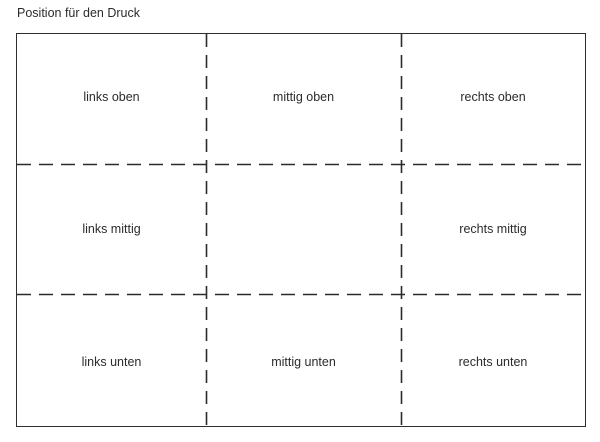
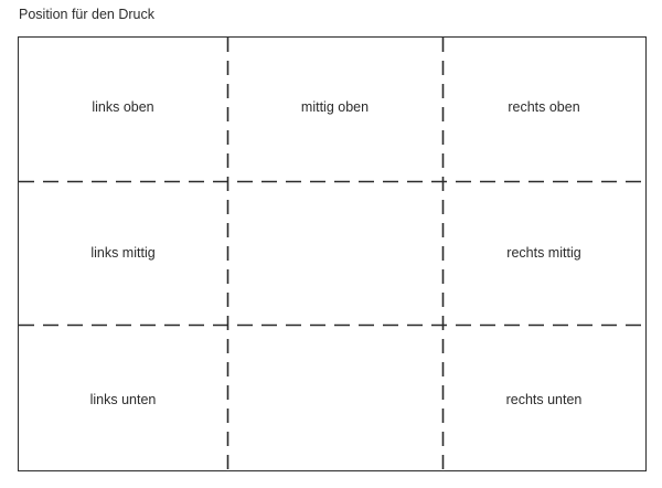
  Position für den Druck
  links oben
  mittig oben
  rechts oben
  links mittig
  rechts mittig
  links unten
- mittig unten
  rechts unten
